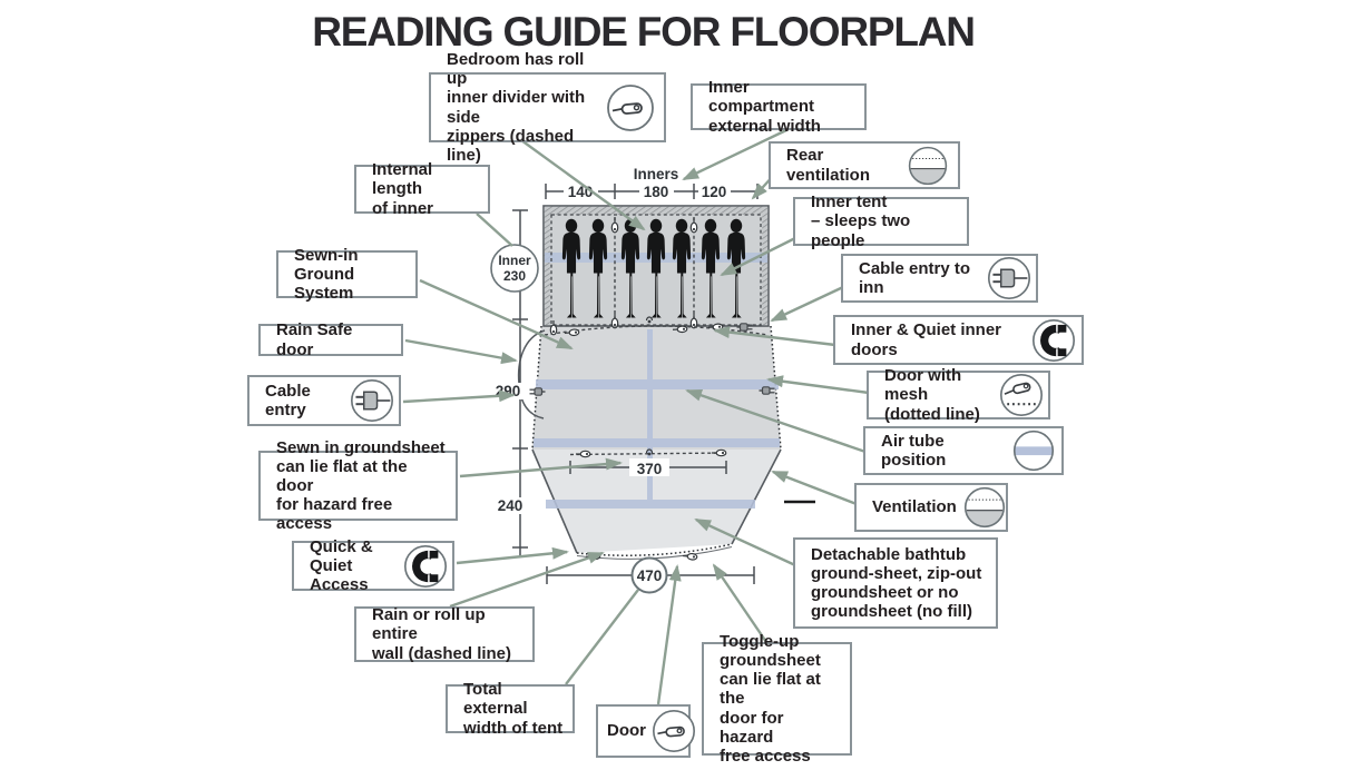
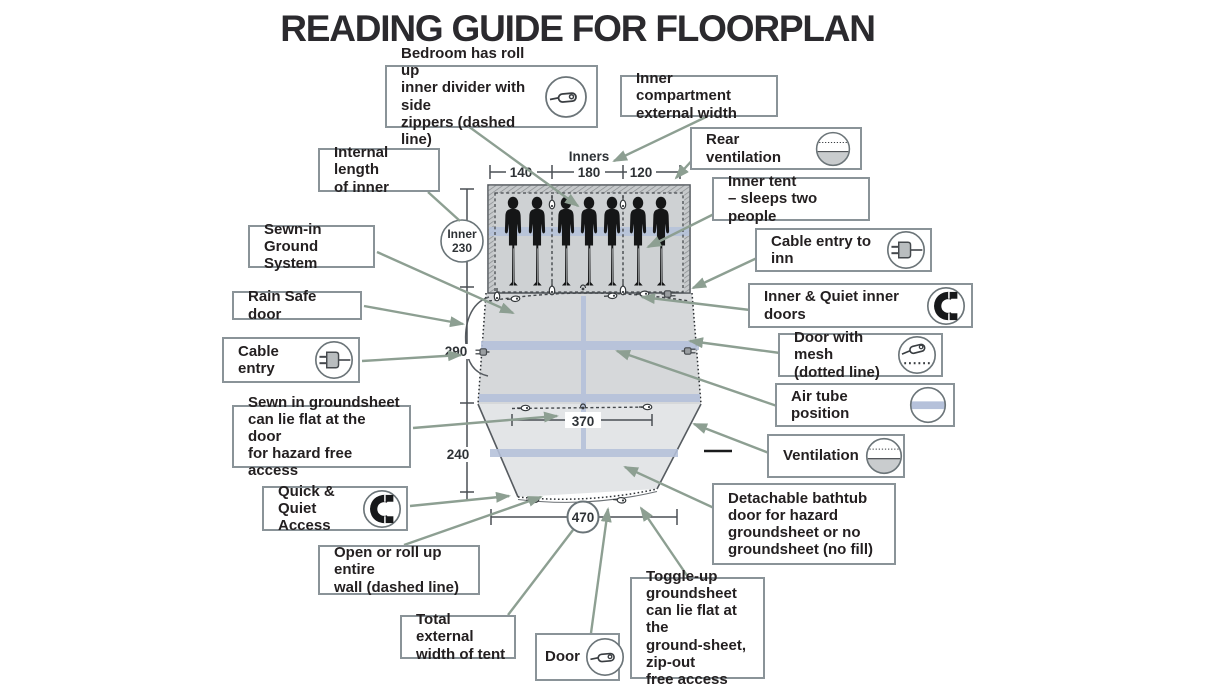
  READING GUIDE FOR FLOORPLAN
  Inners
  140
  180
  120
  Inner
  230
  290
  240
  370
  470
  Bedroom has roll up
  inner divider with side
  zippers (dashed line)
  Inner compartment
  external width
  Rear ventilation
  Inner tent
  – sleeps two people
  Cable entry to inn
  Inner & Quiet inner doors
  Door with mesh
  (dotted line)
  Air tube position
  Ventilation
  Detachable bathtub
- ground-sheet, zip-out
+ door for hazard
  groundsheet or no
  groundsheet (no fill)
  Internal length
  of inner
  Sewn-in Ground
  System
  Rain Safe door
  Cable entry
  Sewn in groundsheet
  can lie flat at the door
  for hazard free access
  Quick & Quiet
  Access
- Rain or roll up entire
+ Open or roll up entire
  wall (dashed line)
  Total external
  width of tent
  Door
  Toggle-up
  groundsheet
  can lie flat at the
- door for hazard
+ ground-sheet, zip-out
  free access
